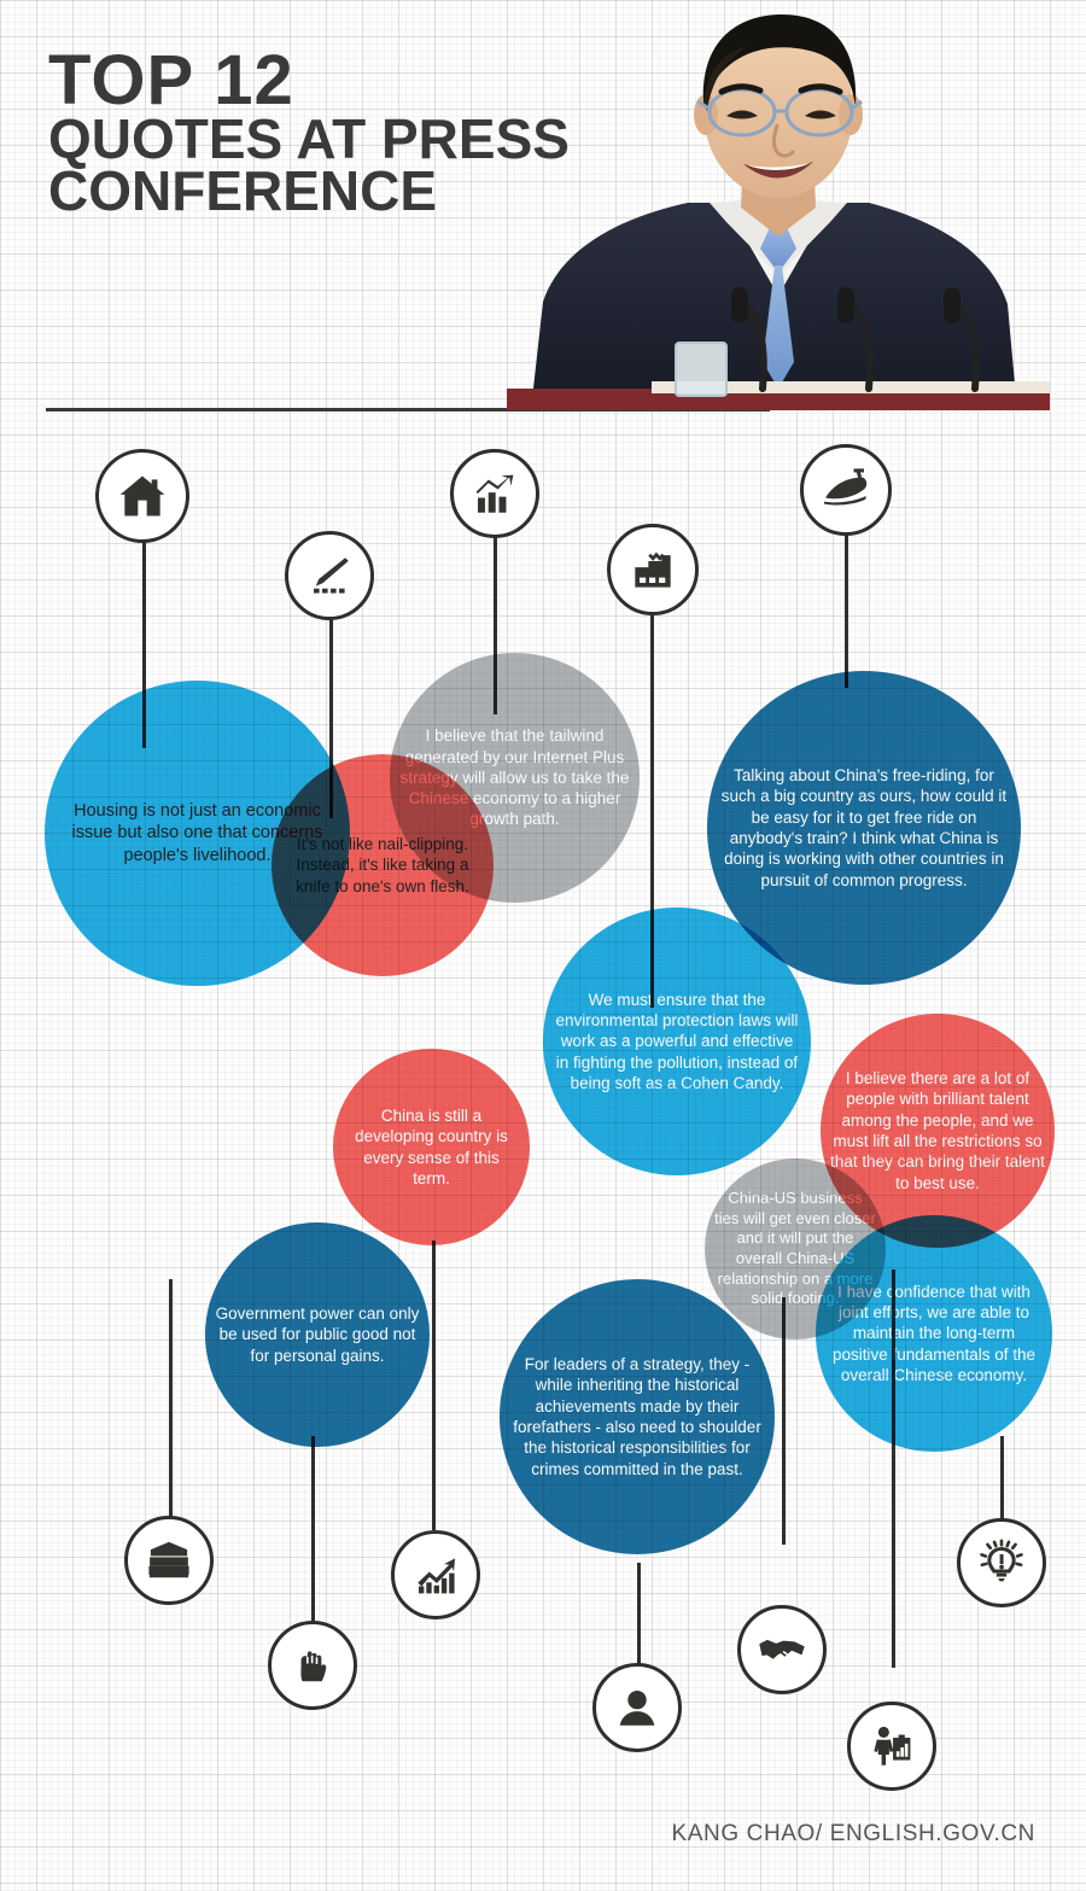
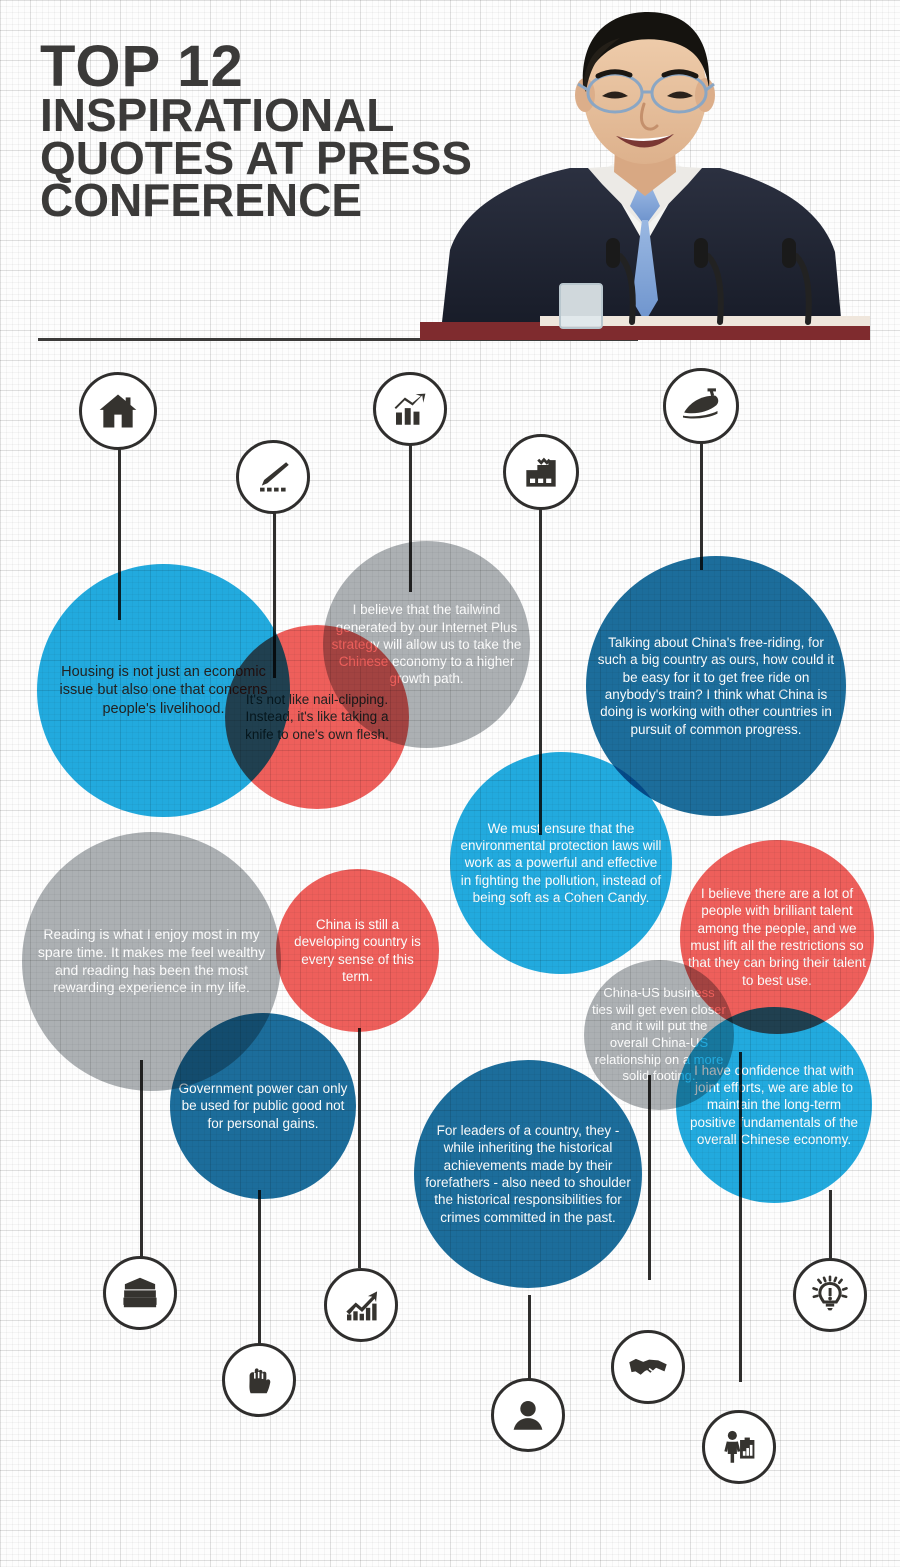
  TOP 12
+ INSPIRATIONAL
  QUOTES AT PRESS
  CONFERENCE
  Housing is not just an econ issue but also one that co people's livelihood.
  It's not like nail- Instead, it's like ta knife to one's own fle
  I believe that the tailwind generated by our Internet Plus strategy will allow us to take the Chinese economy to a higher growth path.
  Talking about China's free-riding, for such a big country as ours, how could it be easy for it to get free ride on anybody's train? I think what China is doing is working with other countries in pursuit of common progress.
  We must ensure that the environmental protection laws will work as a powerful and effective in fighting the pollution, instead of being soft as a Cohen Candy.
+ Reading is what I enjoy most in my spare time. It makes me feel wealthy and reading has been the most rewarding experience in my life.
  China is still a developing country is every sense of this term.
  I believe there are a lot of people with brilliant talent among the people, and we must lift all the restrictions so that they can bring their talent to best use.
  China-US business ties will get even closer and it will put the overall China-U relationship on solid footi
  Government power can only be used for public good not for personal gains.
  I have confidence that with joint efforts, we are able to maintain the long-term positive fundamentals of the overall Chinese economy.
- For leaders of a strategy, they - while inheriting the historical achievements made by their forefathers - also need to shoulder the historical responsibilities for crimes committed in the past.
+ For leaders of a country, they - while inheriting the historical achievements made by their forefathers - also need to shoulder the historical responsibilities for crimes committed in the past.
- KANG CHAO/ ENGLISH.GOV.CN
